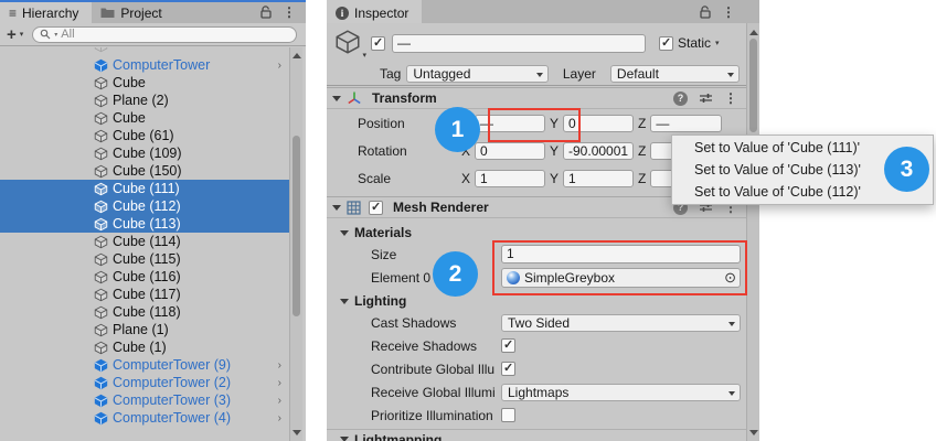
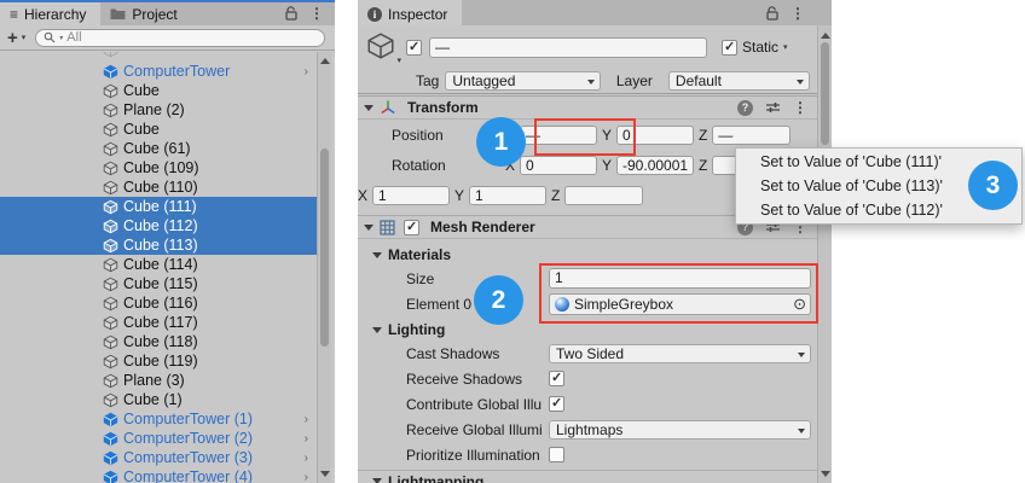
  ≡
  Hierarchy
  Project
  ⋮
  +
  All
  ComputerTower
  ›
  Cube
  Plane (2)
  Cube
  Cube (61)
  Cube (109)
- Cube (150)
+ Cube (110)
  Cube (111)
  Cube (112)
  Cube (113)
  Cube (114)
  Cube (115)
  Cube (116)
  Cube (117)
  Cube (118)
+ Cube (119)
- Plane (1)
+ Plane (3)
  Cube (1)
- ComputerTower (9)
+ ComputerTower (1)
  ›
  ComputerTower (2)
  ›
  ComputerTower (3)
  ›
  ComputerTower (4)
  ›
  i
  Inspector
  ⋮
  —
  Static
  Tag
  Untagged
  Layer
  Default
  Transform
  ?
  ⋮
  Position
  —
  Y
  0
  Z
  —
  Rotation
  X
  0
  Y
  -90.00001
  Z
- Scale
  X
  1
  Y
  1
  Z
  Mesh Renderer
  ?
  ⋮
  Materials
  Size
  1
  Element 0
  SimpleGreybox
  ⊙
  Lighting
  Cast Shadows
  Two Sided
  Receive Shadows
  Contribute Global Illu
  Receive Global Illumi
  Lightmaps
  Prioritize Illumination
  Lightmapping
  Set to Value of 'Cube (111)'
  Set to Value of 'Cube (113)'
  Set to Value of 'Cube (112)'
  1
  2
  3
